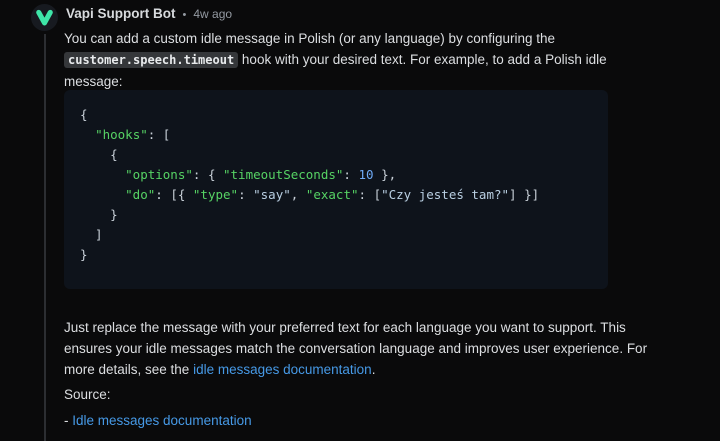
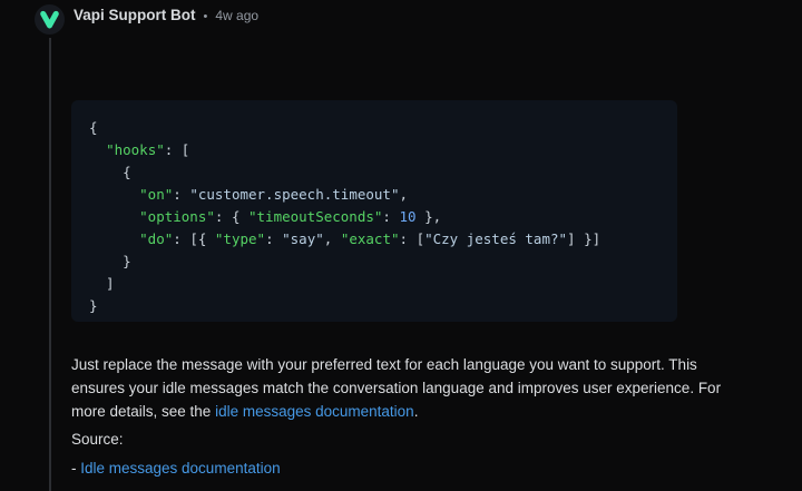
  Vapi Support Bot
  •
  4w ago
- You can add a custom idle message in Polish (or any language) by configuring the customer.speech.timeout hook with your desired text. For example, to add a Polish idle message:
  {
  "hooks": [
  {
+ "on": "customer.speech.timeout",
  "options": { "timeoutSeconds": 10 },
  "do": [{ "type": "say", "exact": ["Czy jesteś tam?"] }]
  }
  ]
  }
  Just replace the message with your preferred text for each language you want to support. This ensures your idle messages match the conversation language and improves user experience. For more details, see the idle messages documentation.
  Source:
  - Idle messages documentation
